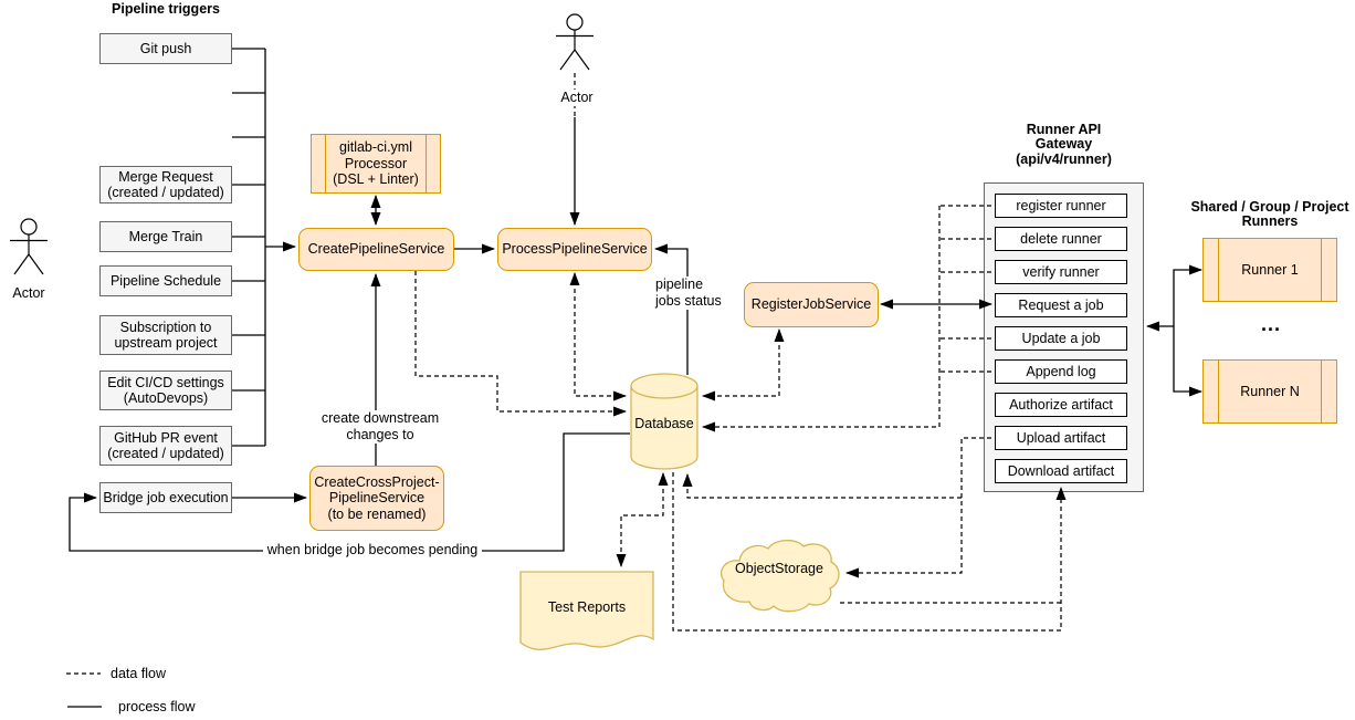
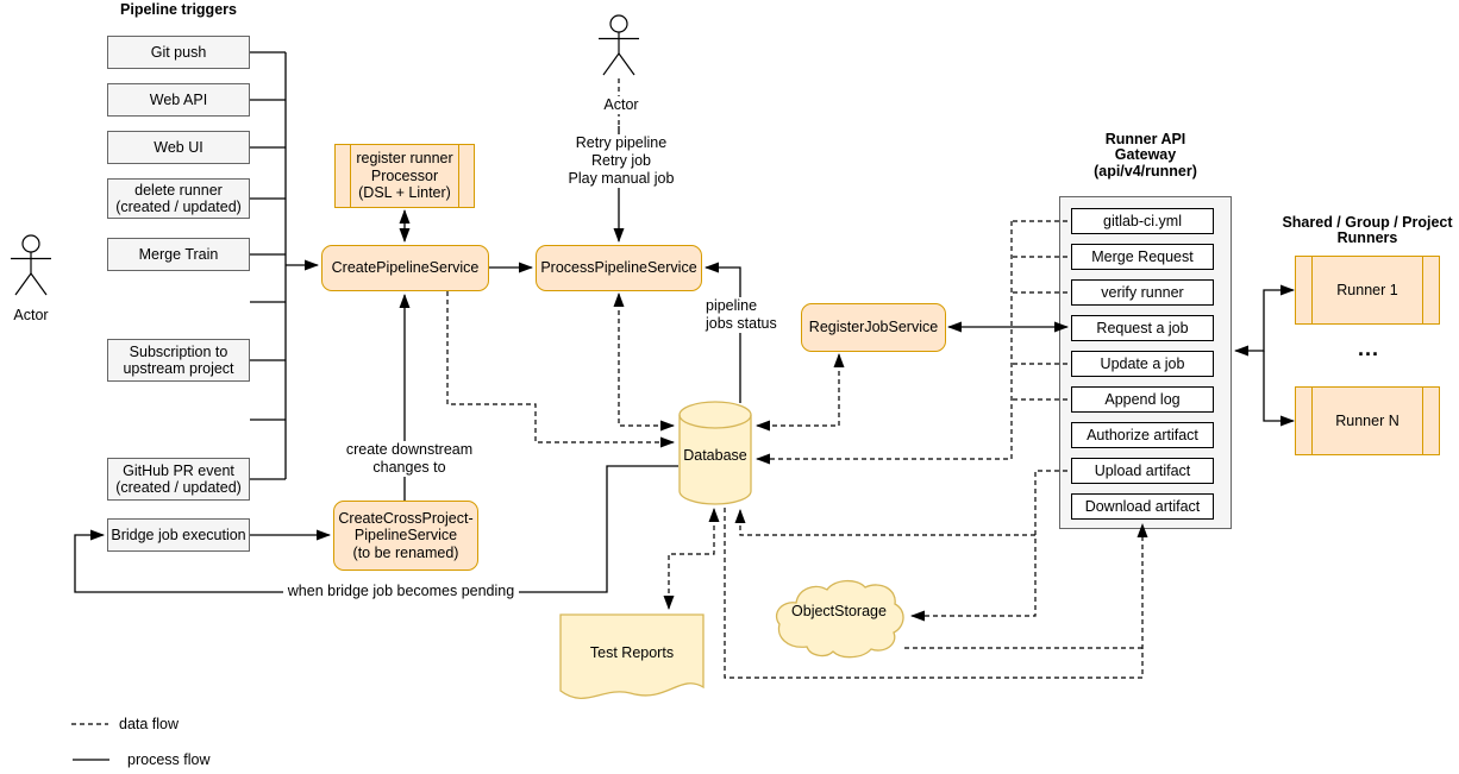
  Pipeline triggers
  Git push
+ Web API
+ Web UI
- Merge Request
+ delete runner
  (created / updated)
  Merge Train
- Pipeline Schedule
  Subscription to
  upstream project
- Edit CI/CD settings
- (AutoDevops)
  GitHub PR event
  (created / updated)
  Bridge job execution
  Actor
- gitlab-ci.yml
+ register runner
  Processor
  (DSL + Linter)
  CreatePipelineService
  ProcessPipelineService
  RegisterJobService
  CreateCrossProject-
  PipelineService
  (to be renamed)
  Database
  Test Reports
  ObjectStorage
  Runner API
  Gateway
  (api/v4/runner)
- register runner
+ gitlab-ci.yml
- delete runner
+ Merge Request
  verify runner
  Request a job
  Update a job
  Append log
  Authorize artifact
  Upload artifact
  Download artifact
  Shared / Group / Project
  Runners
  Runner 1
  ...
  Runner N
  data flow
  process flow
  Actor
+ Retry pipeline
+ Retry job
+ Play manual job
  pipeline
  jobs status
  create downstream
  changes to
  when bridge job becomes pending
